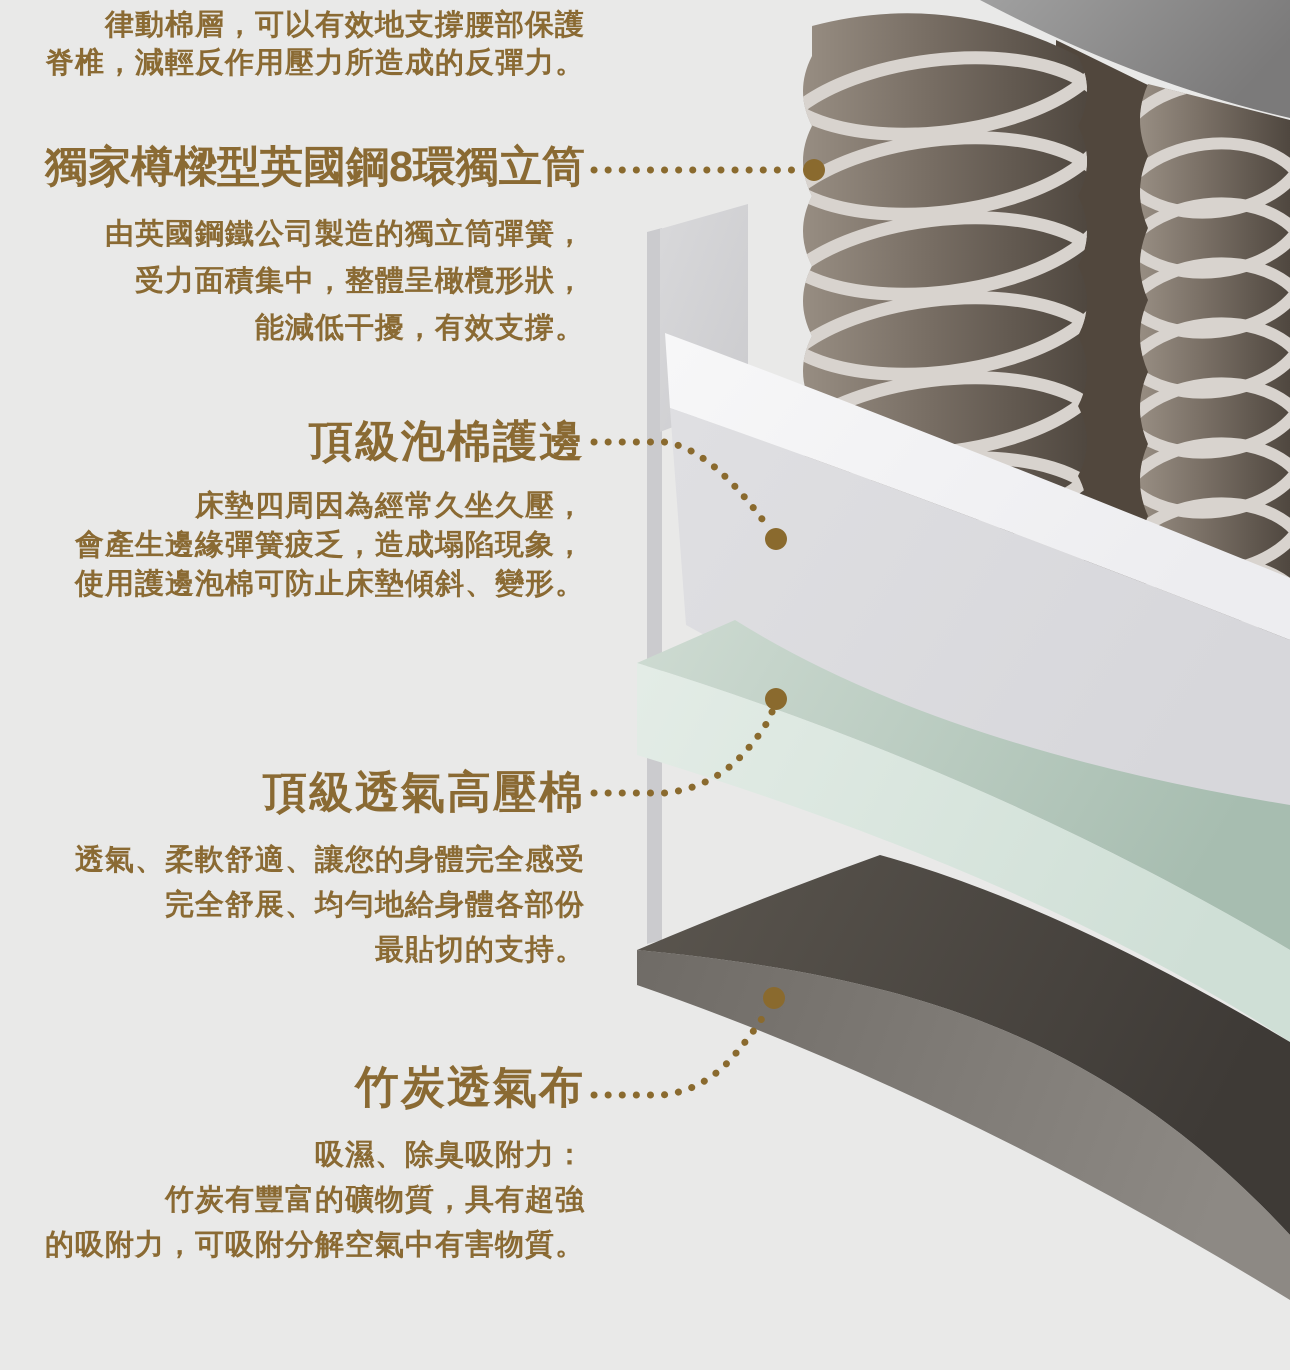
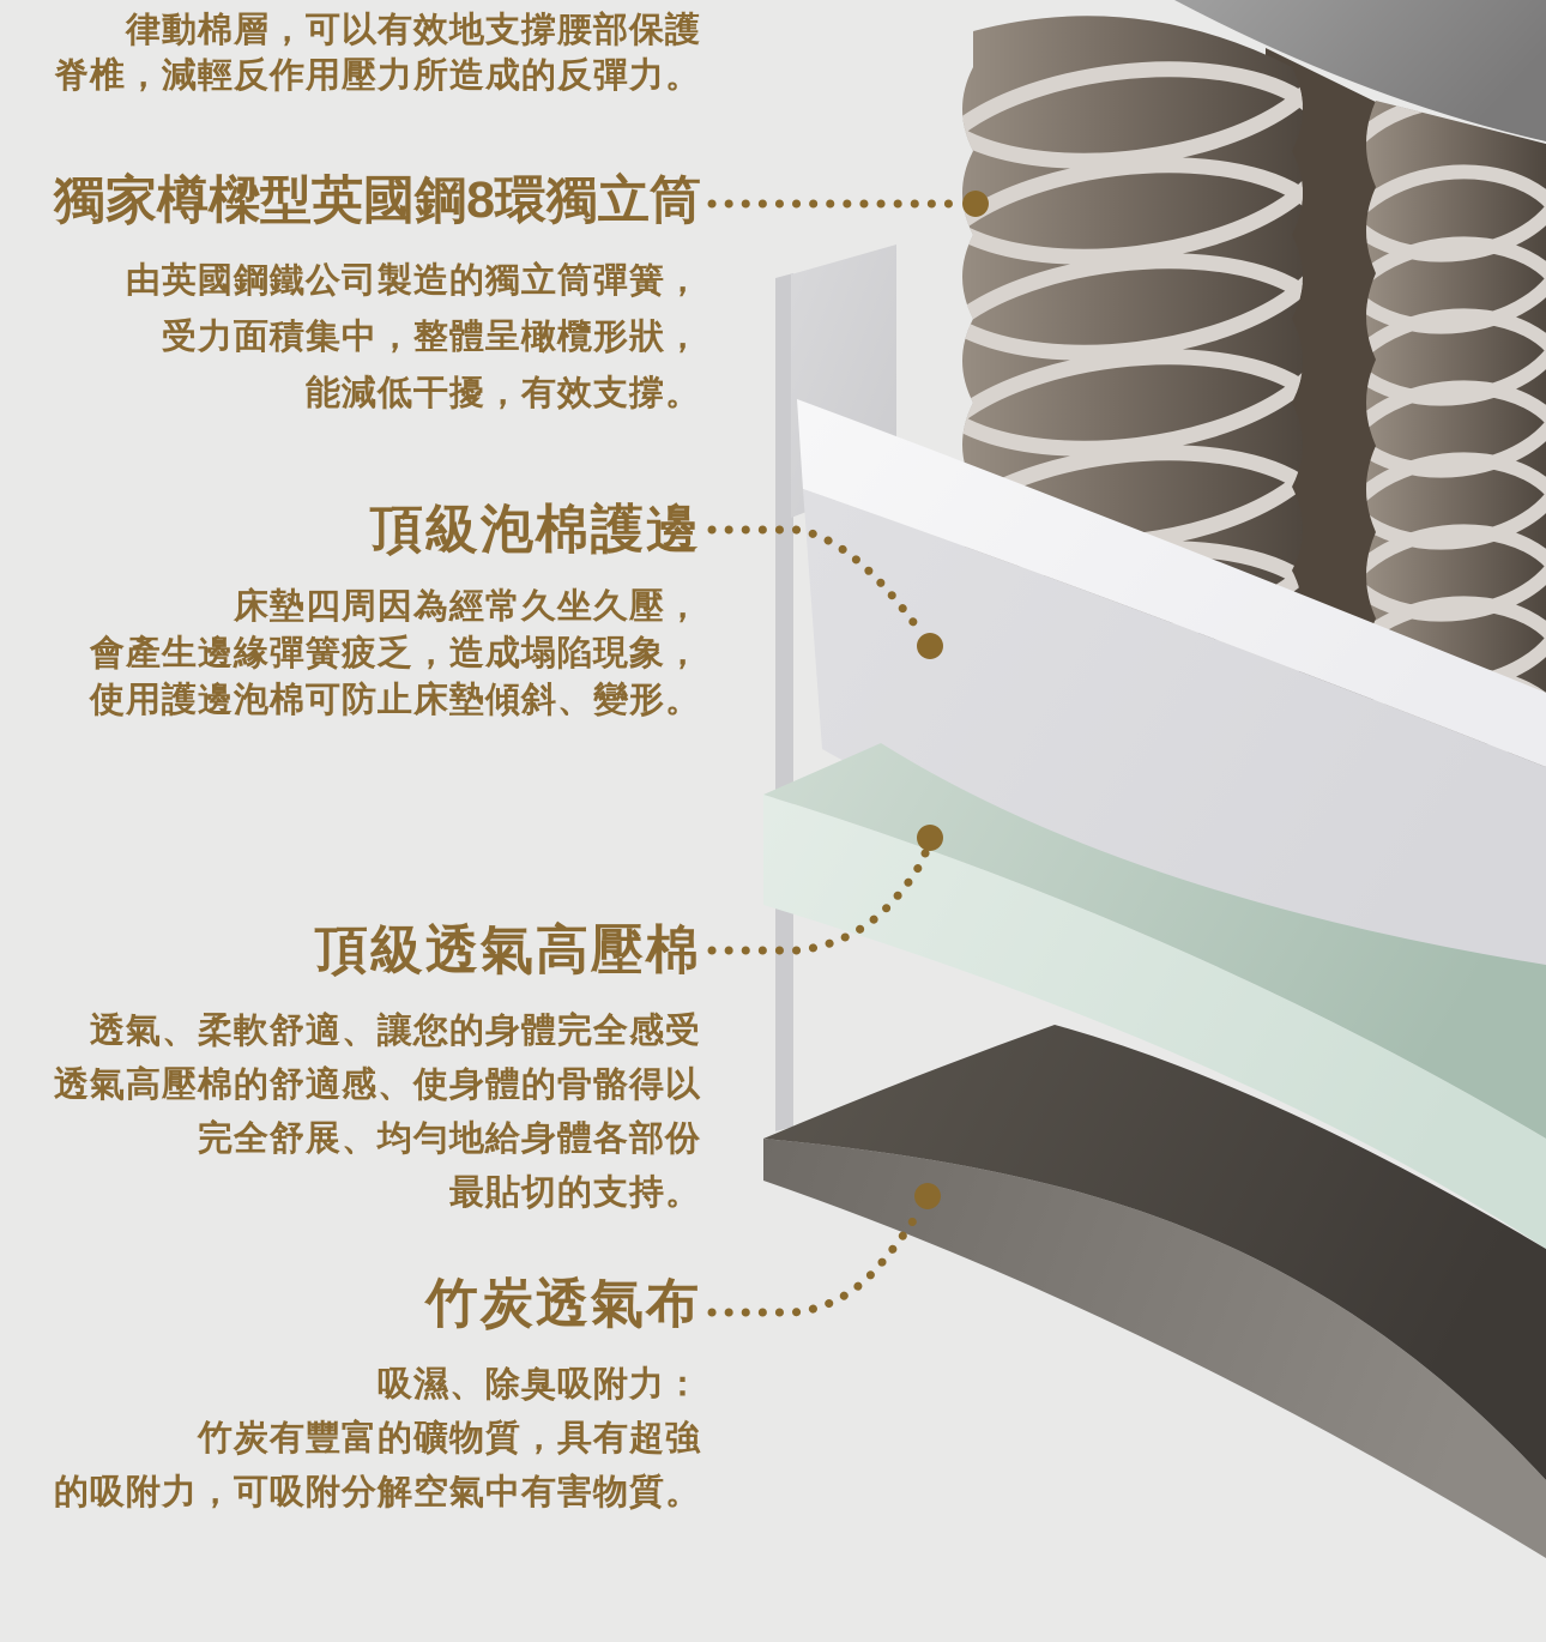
  律動棉層，可以有效地支撐腰部保護
  脊椎，減輕反作用壓力所造成的反彈力。
  獨家樽樑型英國鋼8環獨立筒
  由英國鋼鐵公司製造的獨立筒彈簧，
  受力面積集中，整體呈橄欖形狀，
  能減低干擾，有效支撐。
  頂級泡棉護邊
  床墊四周因為經常久坐久壓，
  會產生邊緣彈簧疲乏，造成塌陷現象，
  使用護邊泡棉可防止床墊傾斜、變形。
  頂級透氣高壓棉
  透氣、柔軟舒適、讓您的身體完全感受
+ 透氣高壓棉的舒適感、使身體的骨骼得以
  完全舒展、均勻地給身體各部份
  最貼切的支持。
  竹炭透氣布
  吸濕、除臭吸附力：
  竹炭有豐富的礦物質，具有超強
  的吸附力，可吸附分解空氣中有害物質。
